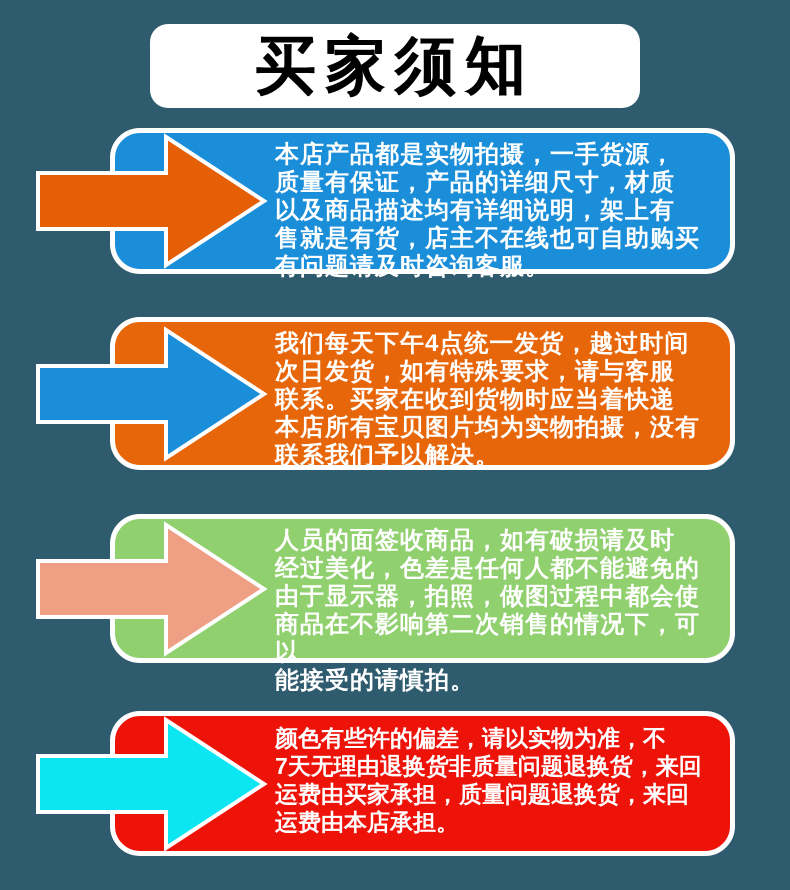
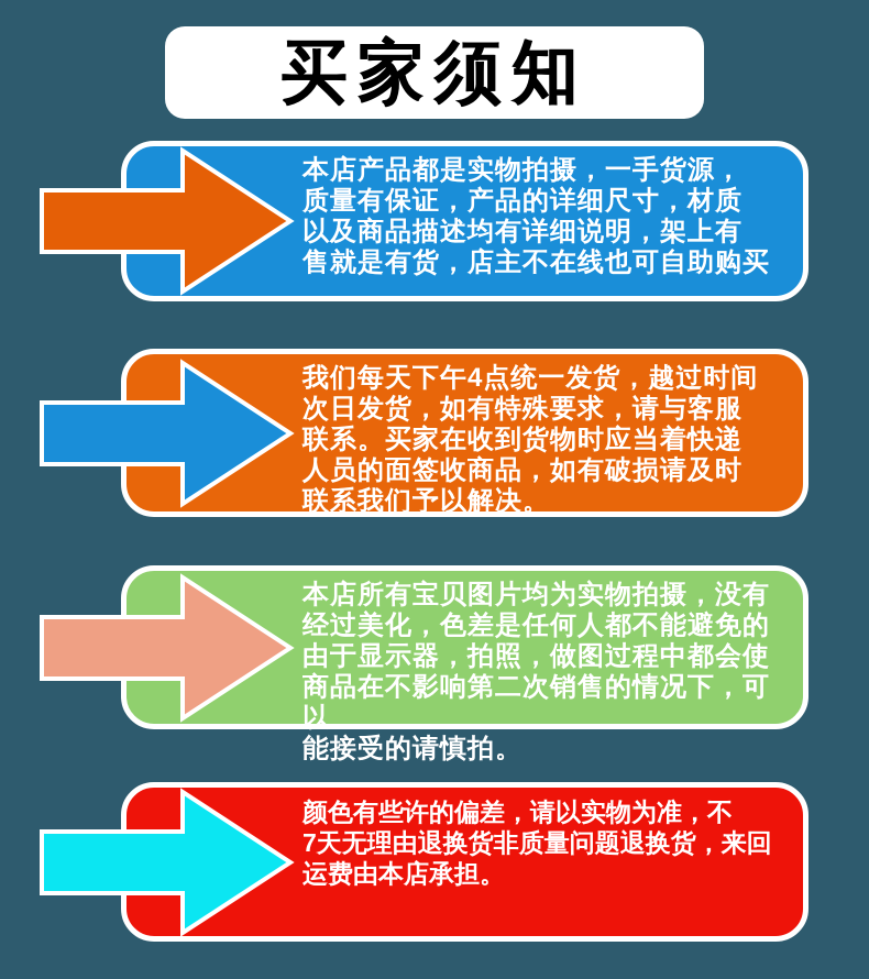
  买家须知
  本店产品都是实物拍摄，一手货源，
  质量有保证，产品的详细尺寸，材质
  以及商品描述均有详细说明，架上有
  售就是有货，店主不在线也可自助购买
- 有问题请及时咨询客服。
  我们每天下午4点统一发货，越过时间
  次日发货，如有特殊要求，请与客服
  联系。买家在收到货物时应当着快递
- 本店所有宝贝图片均为实物拍摄，没有
+ 人员的面签收商品，如有破损请及时
  联系我们予以解决。
- 人员的面签收商品，如有破损请及时
+ 本店所有宝贝图片均为实物拍摄，没有
  经过美化，色差是任何人都不能避免的
  由于显示器，拍照，做图过程中都会使
  商品在不影响第二次销售的情况下，可以
  能接受的请慎拍。
  颜色有些许的偏差，请以实物为准，不
  7天无理由退换货非质量问题退换货，来回
- 运费由买家承担，质量问题退换货，来回
  运费由本店承担。
